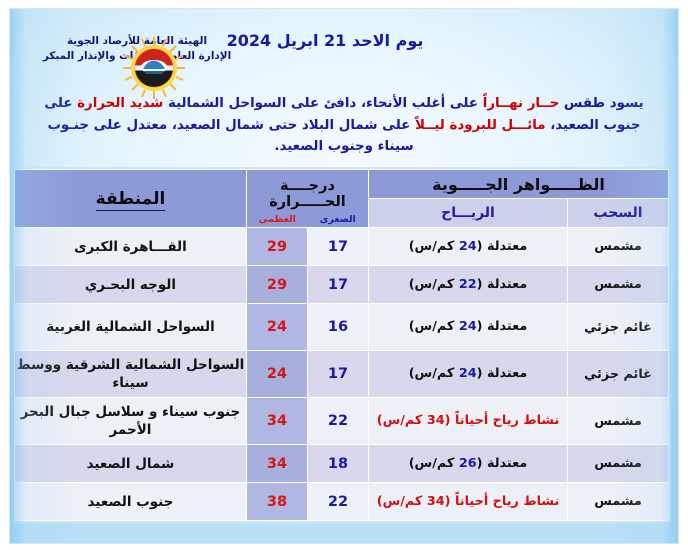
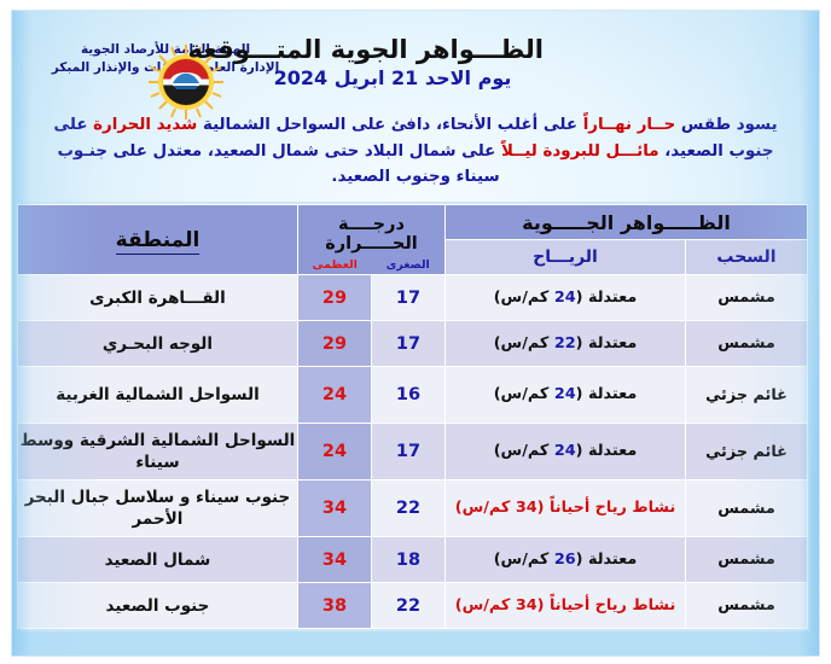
  الهيئة العاة للأرصاد الجوية
  الإدارة العامات والإنذار المبكر
+ الظـــواهر الجوية المتـــوقعة
  يوم الاحد 21 ابريل 2024
